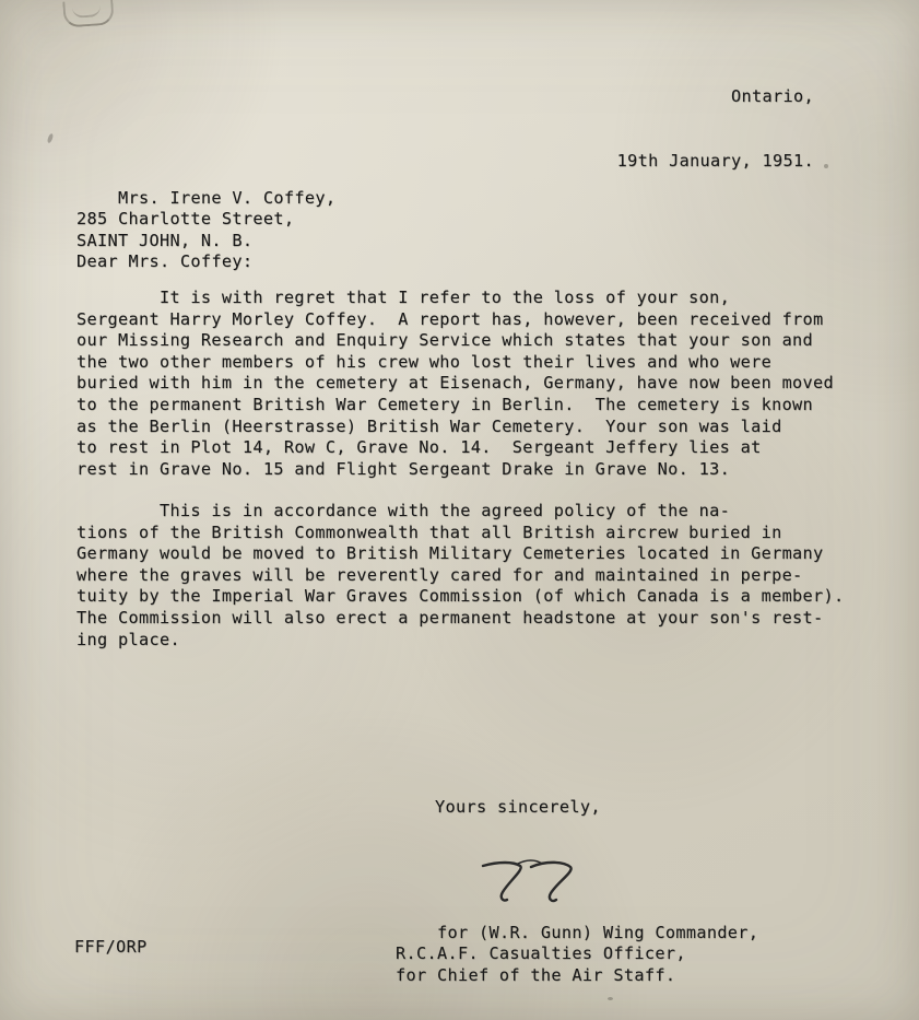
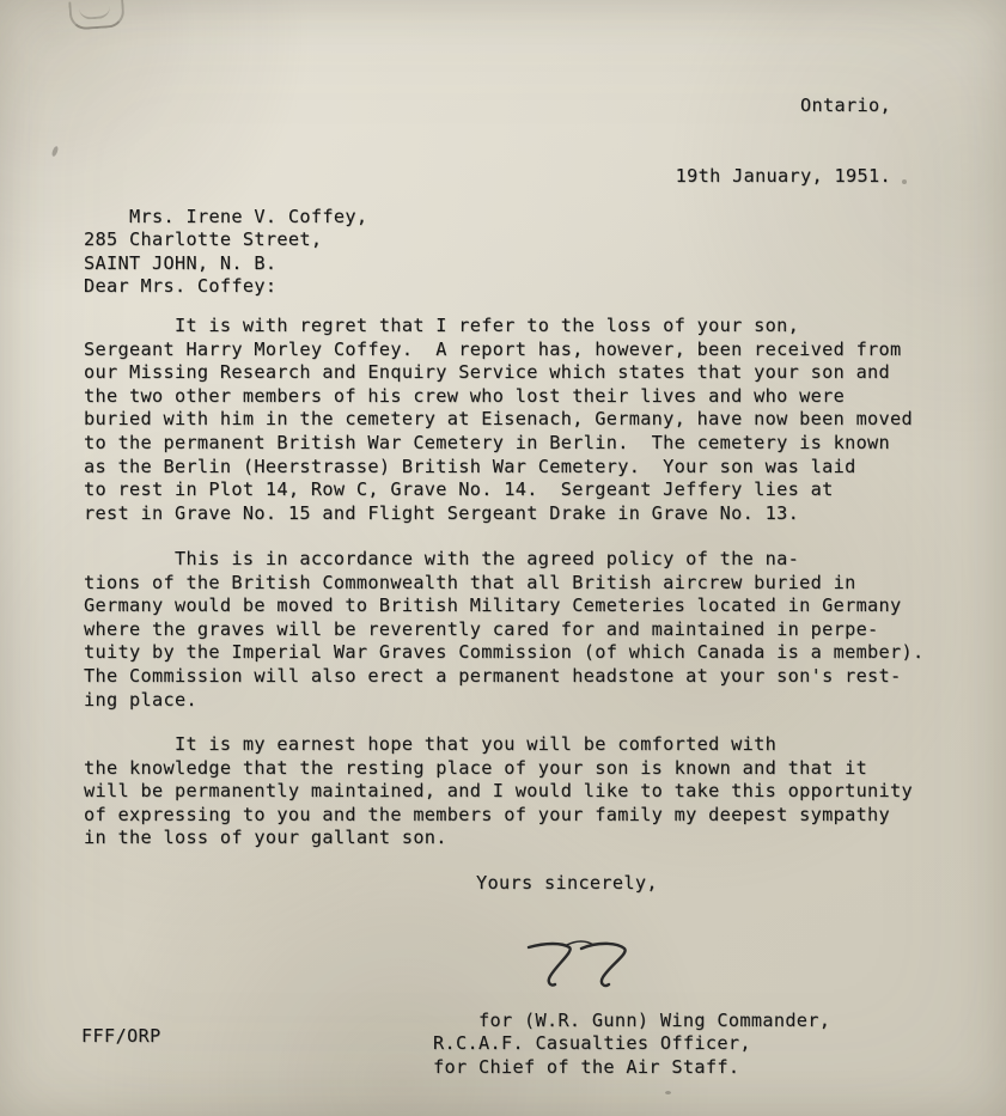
  Ontario,
  19th January, 1951.
  Mrs. Irene V. Coffey, 285 Charlotte Street, SAINT JOHN, N. B.
  Dear Mrs. Coffey:
  It is with regret that I refer to the loss of your son,
  Sergeant Harry Morley Coffey. A report has, however, been received from
  our Missing Research and Enquiry Service which states that your son and
  the two other members of his crew who lost their lives and who were
  buried with him in the cemetery at Eisenach, Germany, have now been moved
  to the permanent British War Cemetery in Berlin. The cemetery is known
  as the Berlin (Heerstrasse) British War Cemetery. Your son was laid
  to rest in Plot 14, Row C, Grave No. 14. Sergeant Jeffery lies at
  rest in Grave No. 15 and Flight Sergeant Drake in Grave No. 13.
  This is in accordance with the agreed policy of the na-
  tions of the British Commonwealth that all British aircrew buried in
  Germany would be moved to British Military Cemeteries located in Germany
  where the graves will be reverently cared for and maintained in perpe-
  tuity by the Imperial War Graves Commission (of which Canada is a member).
  The Commission will also erect a permanent headstone at your son's rest-
  ing place.
+ It is my earnest hope that you will be comforted with
+ the knowledge that the resting place of your son is known and that it
+ will be permanently maintained, and I would like to take this opportunity
+ of expressing to you and the members of your family my deepest sympathy
+ in the loss of your gallant son.
  Yours sincerely,
  for (W.R. Gunn) Wing Commander, R.C.A.F. Casualties Officer, for Chief of the Air Staff.
  FFF/ORP
